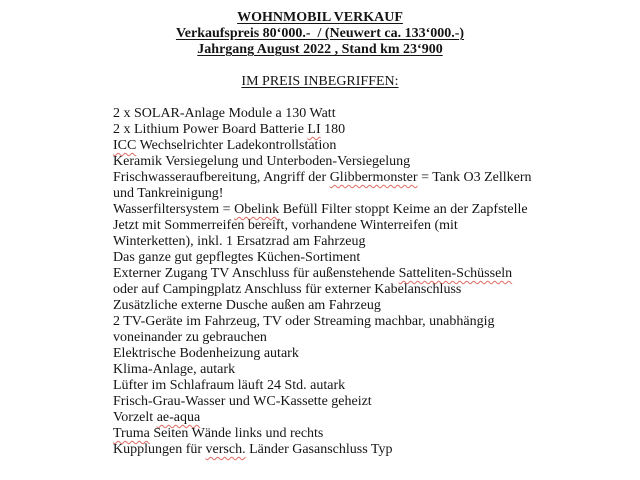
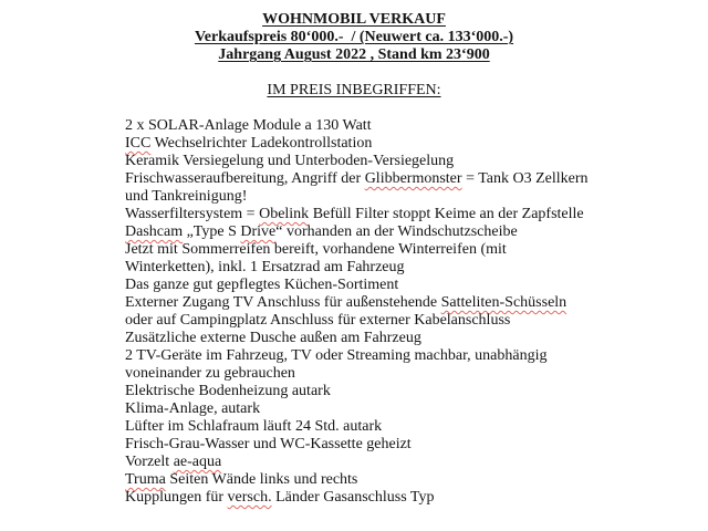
  WOHNMOBIL VERKAUF
  Verkaufspreis 80‘000.- / (Neuwert ca. 133‘000.-)
  Jahrgang August 2022 , Stand km 23‘900
  IM PREIS INBEGRIFFEN:
  2 x SOLAR-Anlage Module a 130 Watt
- 2 x Lithium Power Board Batterie LI 180
  ICC Wechselrichter Ladekontrollstation
  Keramik Versiegelung und Unterboden-Versiegelung
  Frischwasseraufbereitung, Angriff der Glibbermonster = Tank O3 Zellkern
  und Tankreinigung!
  Wasserfiltersystem = Obelink Befüll Filter stoppt Keime an der Zapfstelle
+ Dashcam „Type S Drive“ vorhanden an der Windschutzscheibe
  Jetzt mit Sommerreifen bereift, vorhandene Winterreifen (mit
  Winterketten), inkl. 1 Ersatzrad am Fahrzeug
  Das ganze gut gepflegtes Küchen-Sortiment
  Externer Zugang TV Anschluss für außenstehende Satteliten-Schüsseln
  oder auf Campingplatz Anschluss für externer Kabelanschluss
  Zusätzliche externe Dusche außen am Fahrzeug
  2 TV-Geräte im Fahrzeug, TV oder Streaming machbar, unabhängig
  voneinander zu gebrauchen
  Elektrische Bodenheizung autark
  Klima-Anlage, autark
  Lüfter im Schlafraum läuft 24 Std. autark
  Frisch-Grau-Wasser und WC-Kassette geheizt
  Vorzelt ae-aqua
  Truma Seiten Wände links und rechts
  Kupplungen für versch. Länder Gasanschluss Typ
